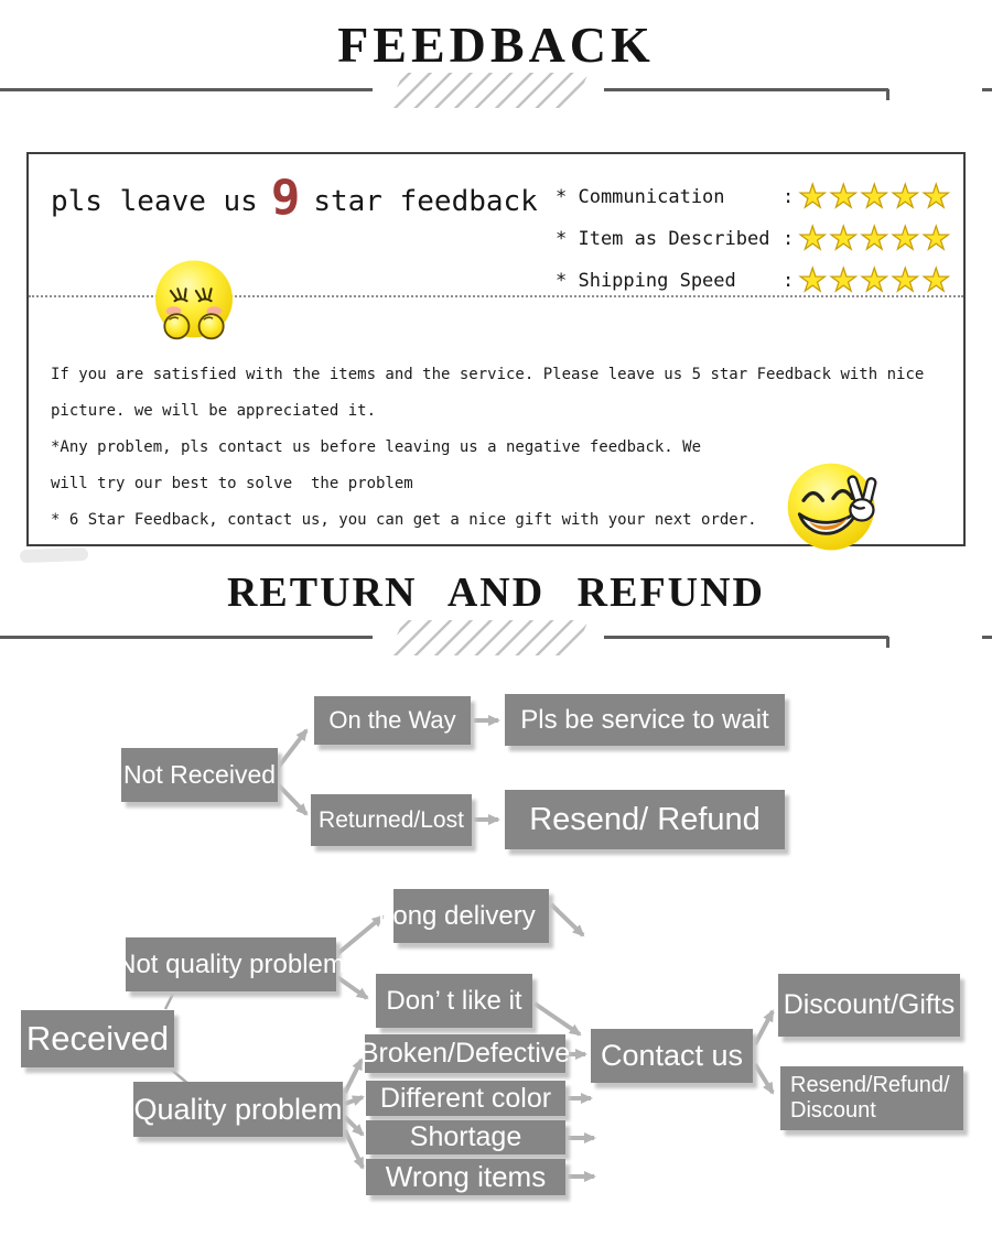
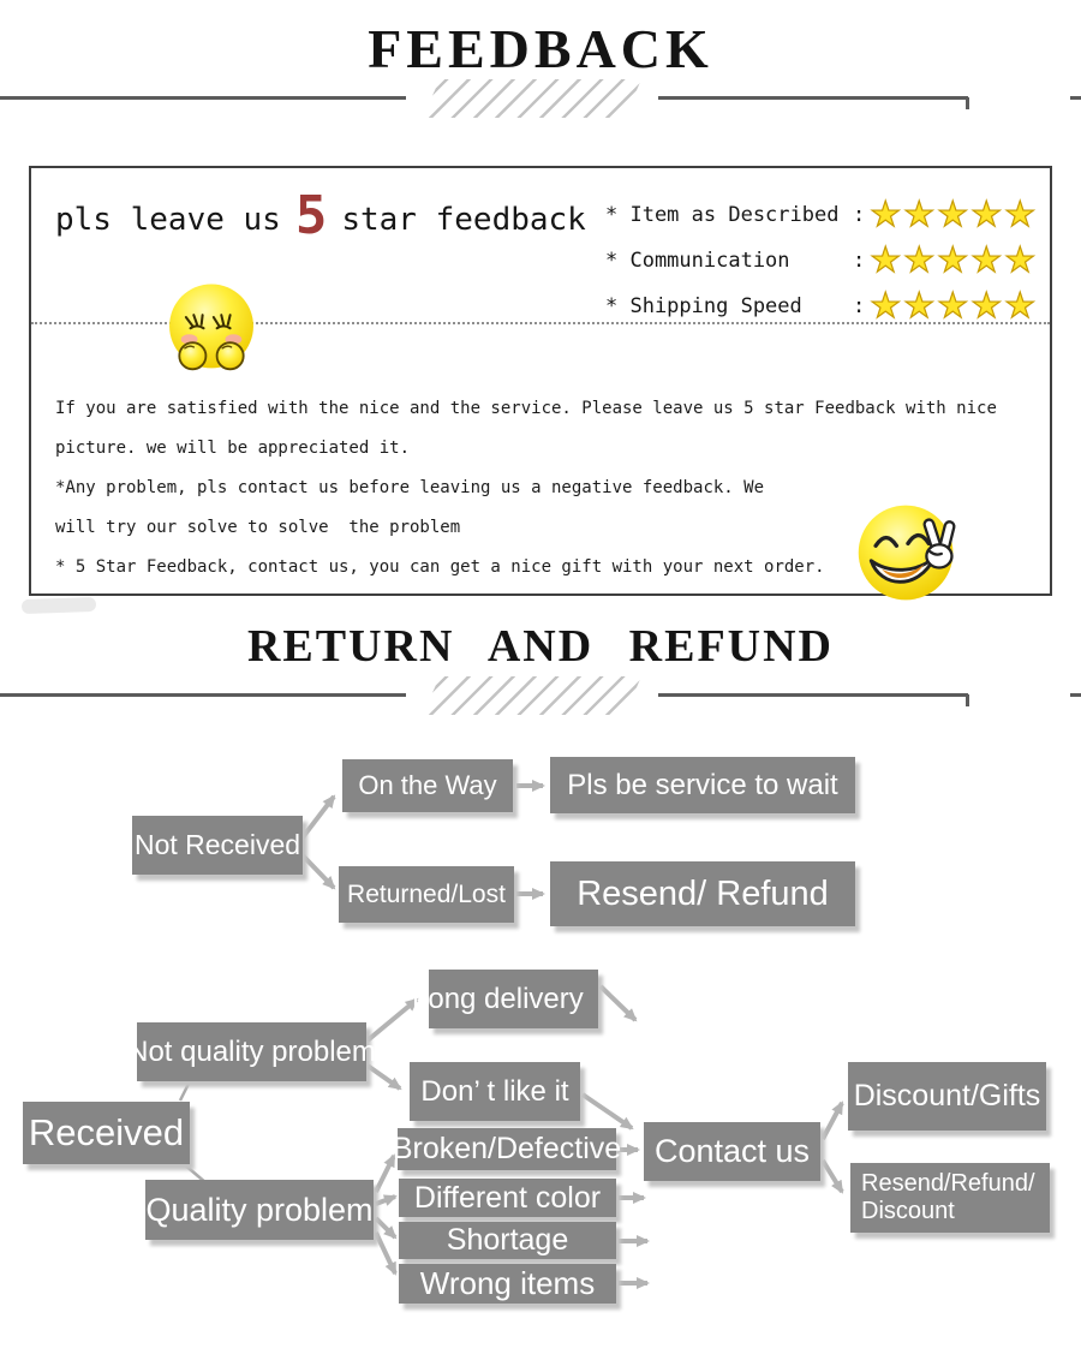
  FEEDBACK
  pls leave us
- 9
+ 5
  star feedback
- * Communication
+ * Item as Described
  :
  ★★★★★
- * Item as Described
+ * Communication
  :
  ★★★★★
  * Shipping Speed
  :
  ★★★★★
- If you are satisfied with the items and the service. Please leave us 5 star Feedback with nice
+ If you are satisfied with the nice and the service. Please leave us 5 star Feedback with nice
  picture. we will be appreciated it.
  *Any problem, pls contact us before leaving us a negative feedback. We
- will try our best to solve the problem
+ will try our solve to solve the problem
- * 6 Star Feedback, contact us, you can get a nice gift with your next order.
+ * 5 Star Feedback, contact us, you can get a nice gift with your next order.
  RETURN AND REFUND
  On the Way
  Pls be service to wait
  Not Received
  Returned/Lost
  Resend/ Refund
  Long delivery
  Not quality problem
  Don’ t like it
  Received
  Broken/Defective
  Contact us
  Discount/Gifts
  Different color
  Resend/Refund/
  Discount
  Quality problem
  Shortage
  Wrong items
